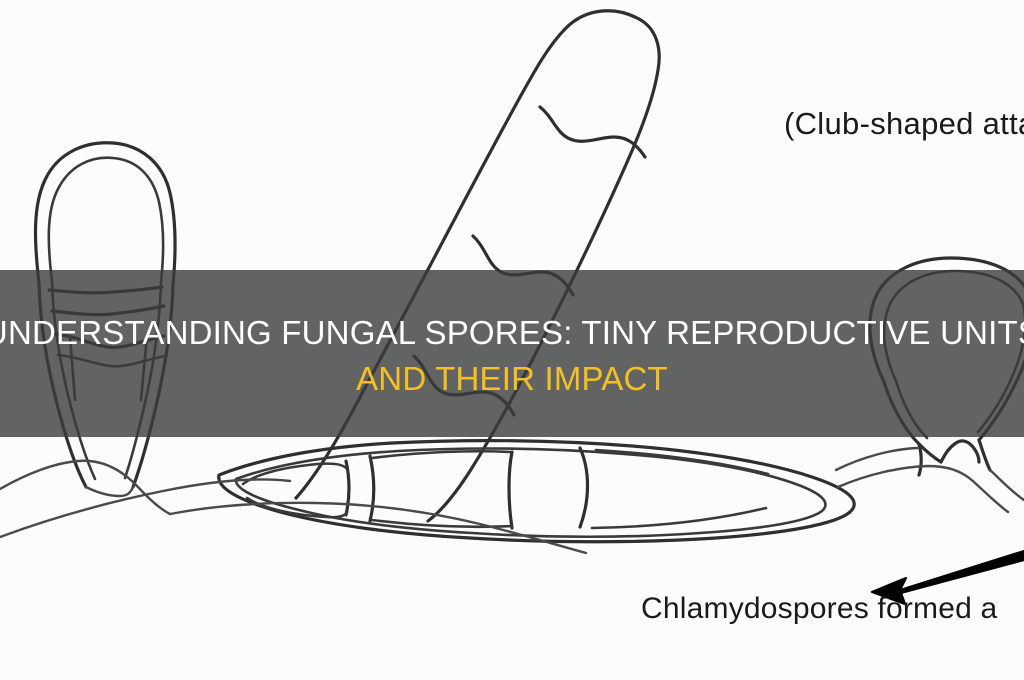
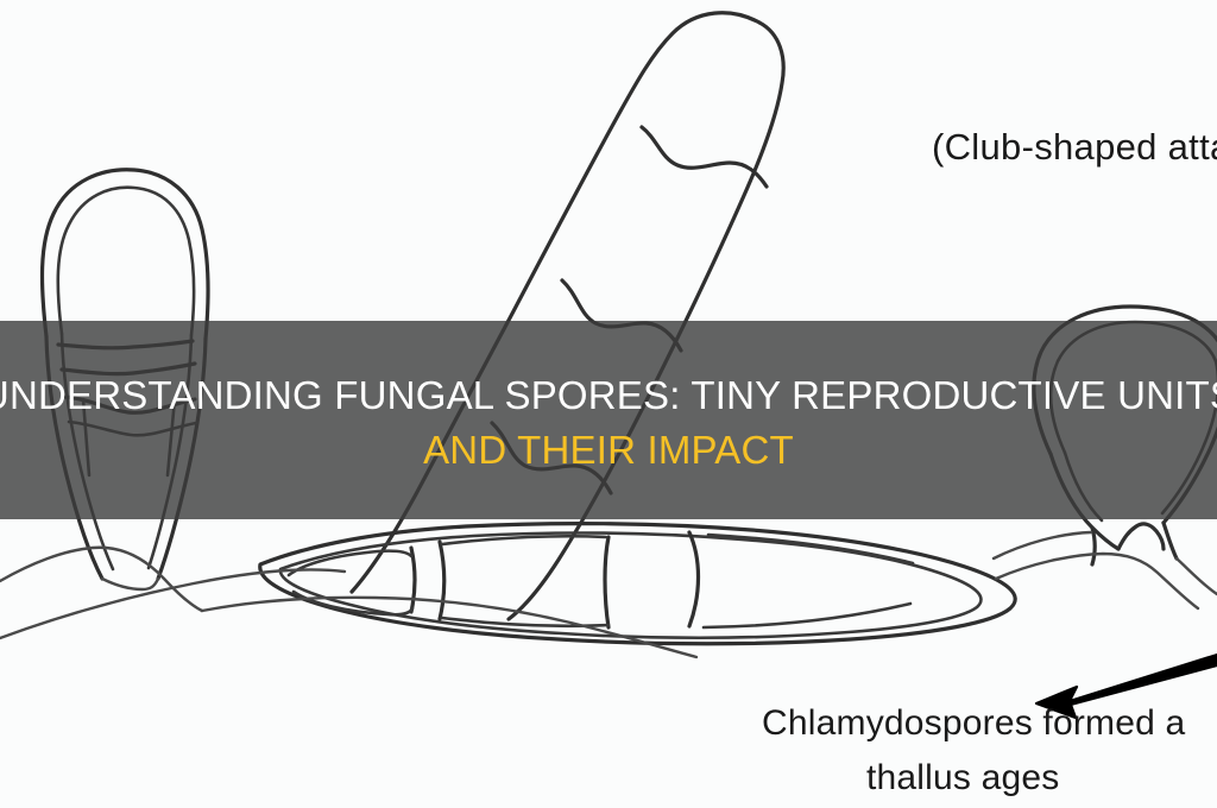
  (Club-shaped att
  Chlamydospores formed a
+ thallus ages
  NDERSTANDING FUNGAL SPORES: TINY REPRODUCTIVE UNIT
  AND THEIR IMPACT
